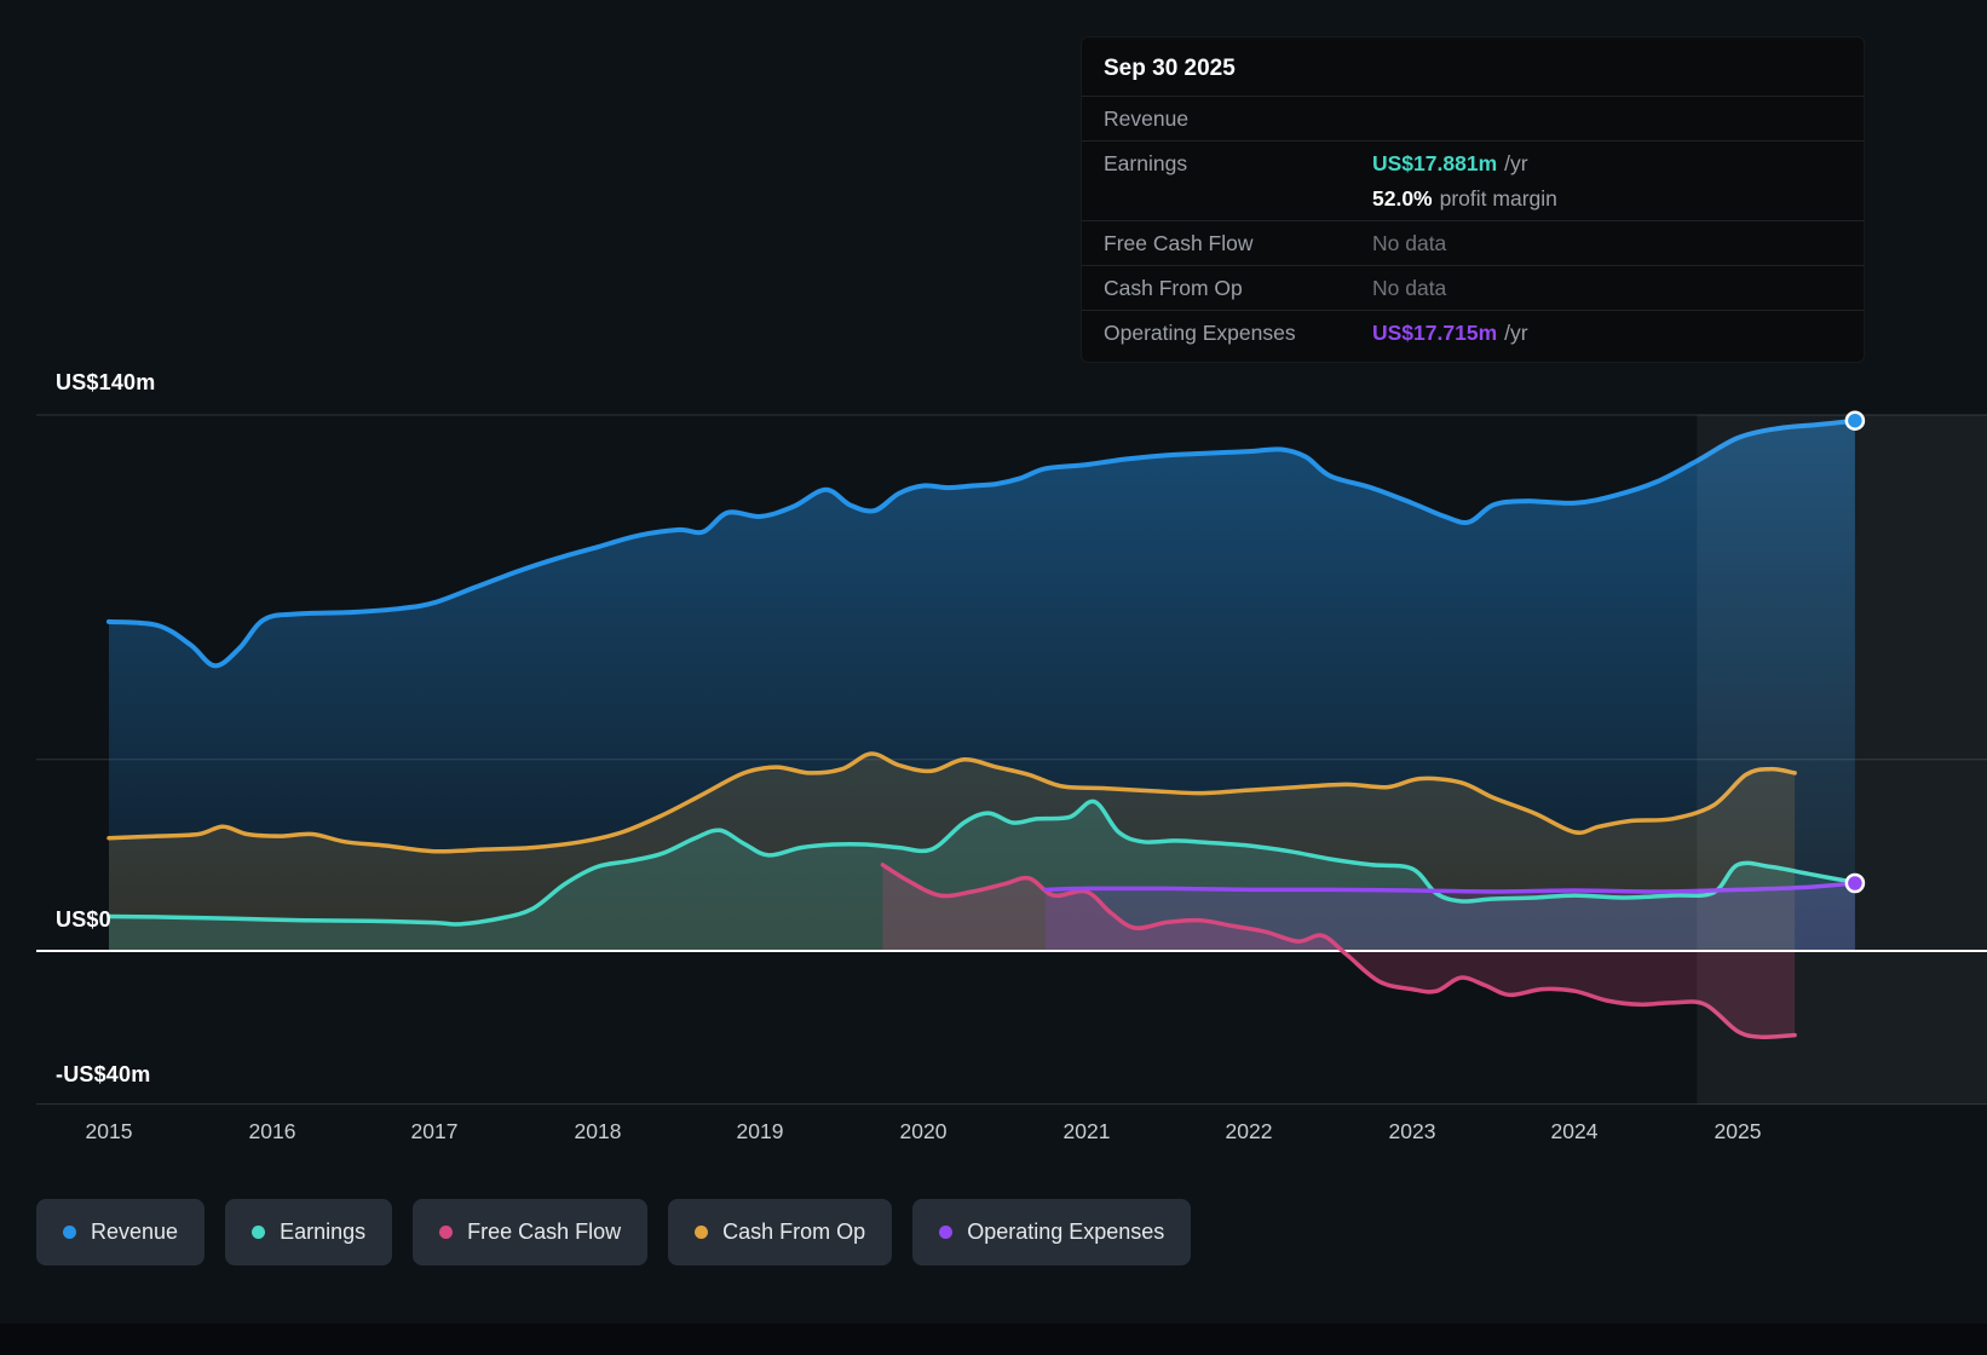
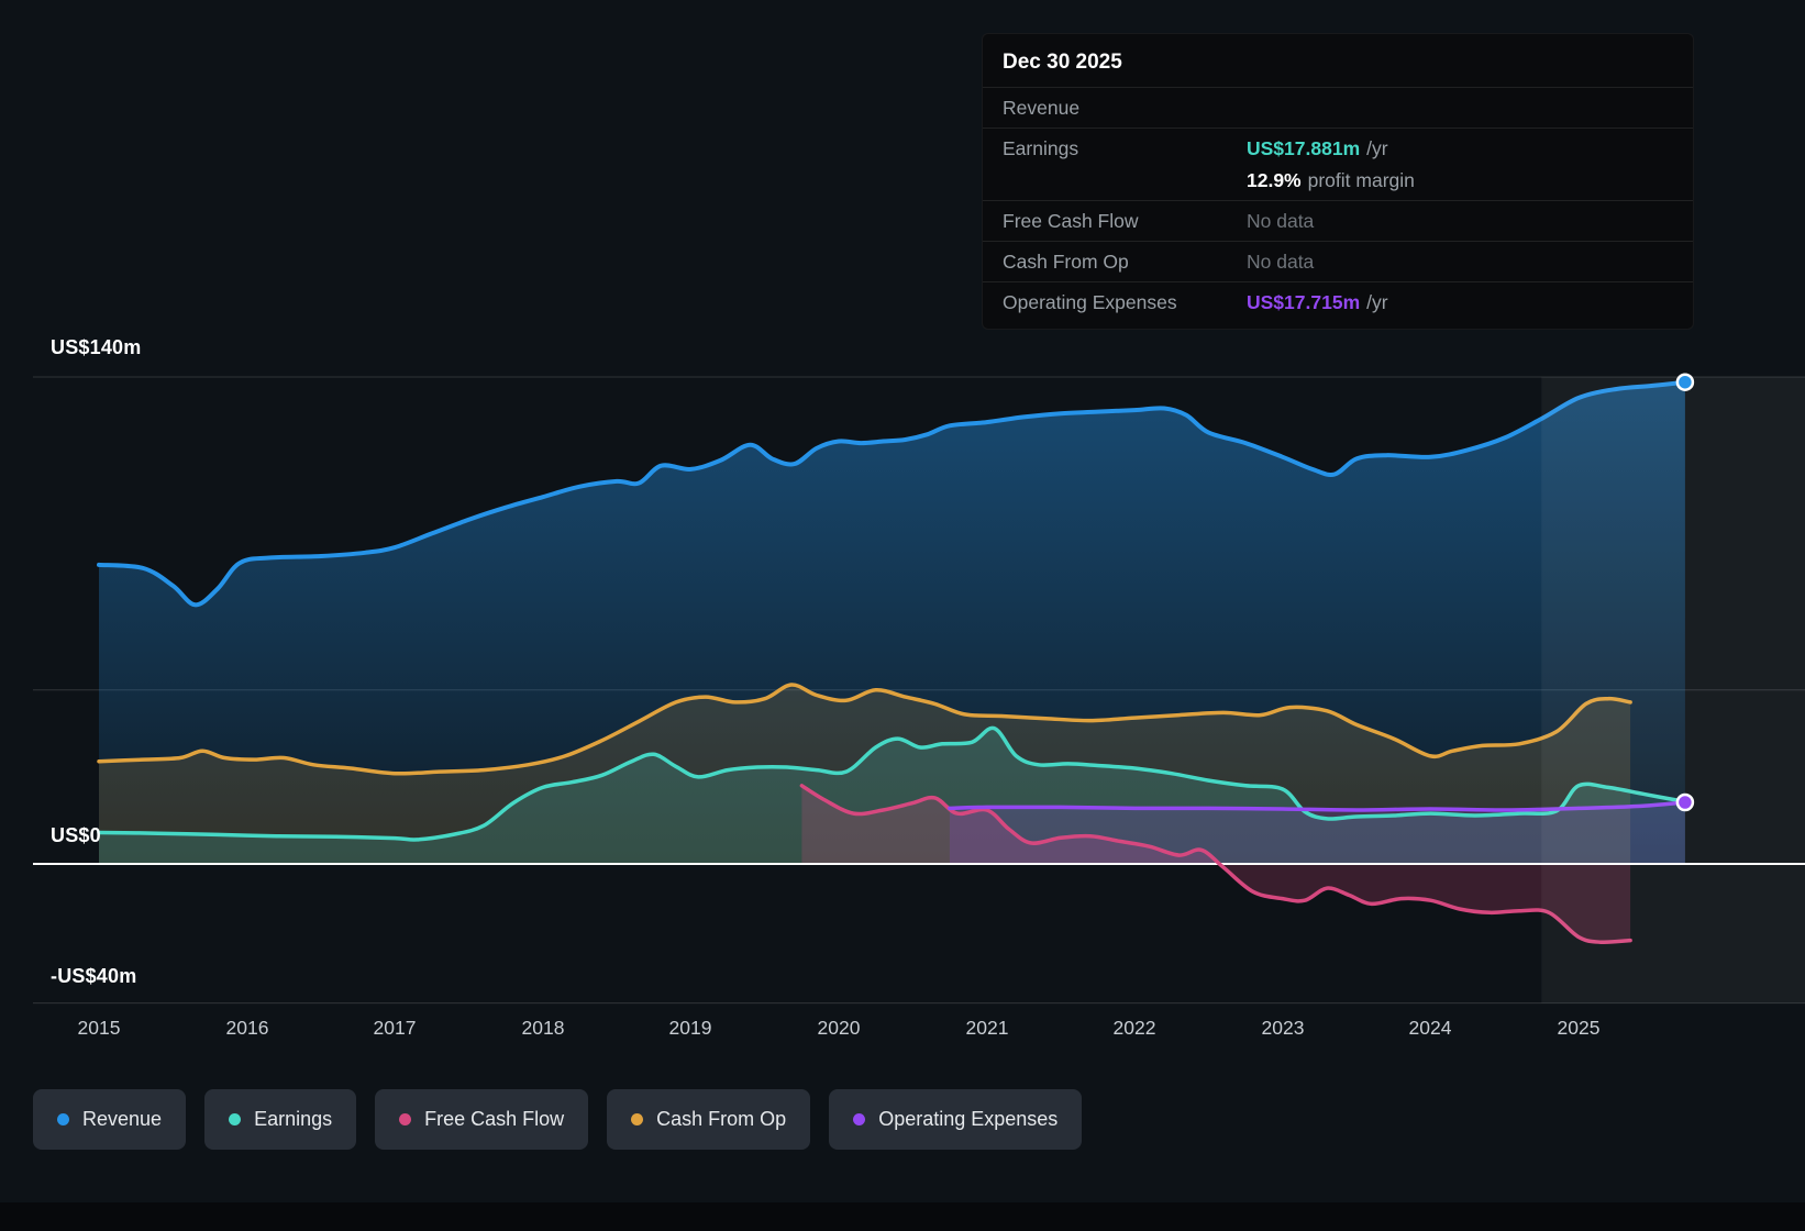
  US$140m
  US$0
  -US$40m
  2015
  2016
  2017
  2018
  2019
  2020
  2021
  2022
  2023
  2024
  2025
- Sep 30 2025
+ Dec 30 2025
  Revenue
  Earnings
  US$17.881m /yr
- 52.0% profit margin
+ 12.9% profit margin
  Free Cash Flow
  No data
  Cash From Op
  No data
  Operating Expenses
  US$17.715m /yr
  Revenue
  Earnings
  Free Cash Flow
  Cash From Op
  Operating Expenses
